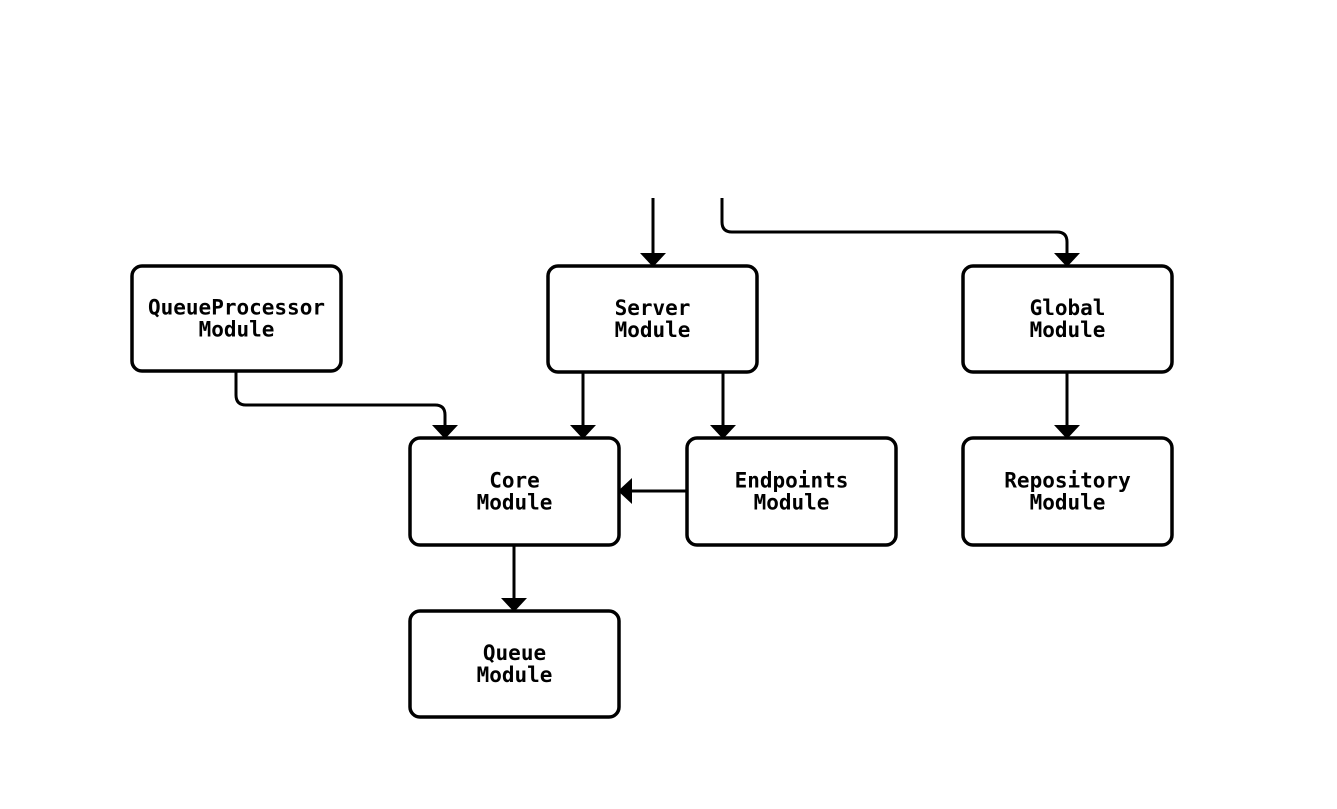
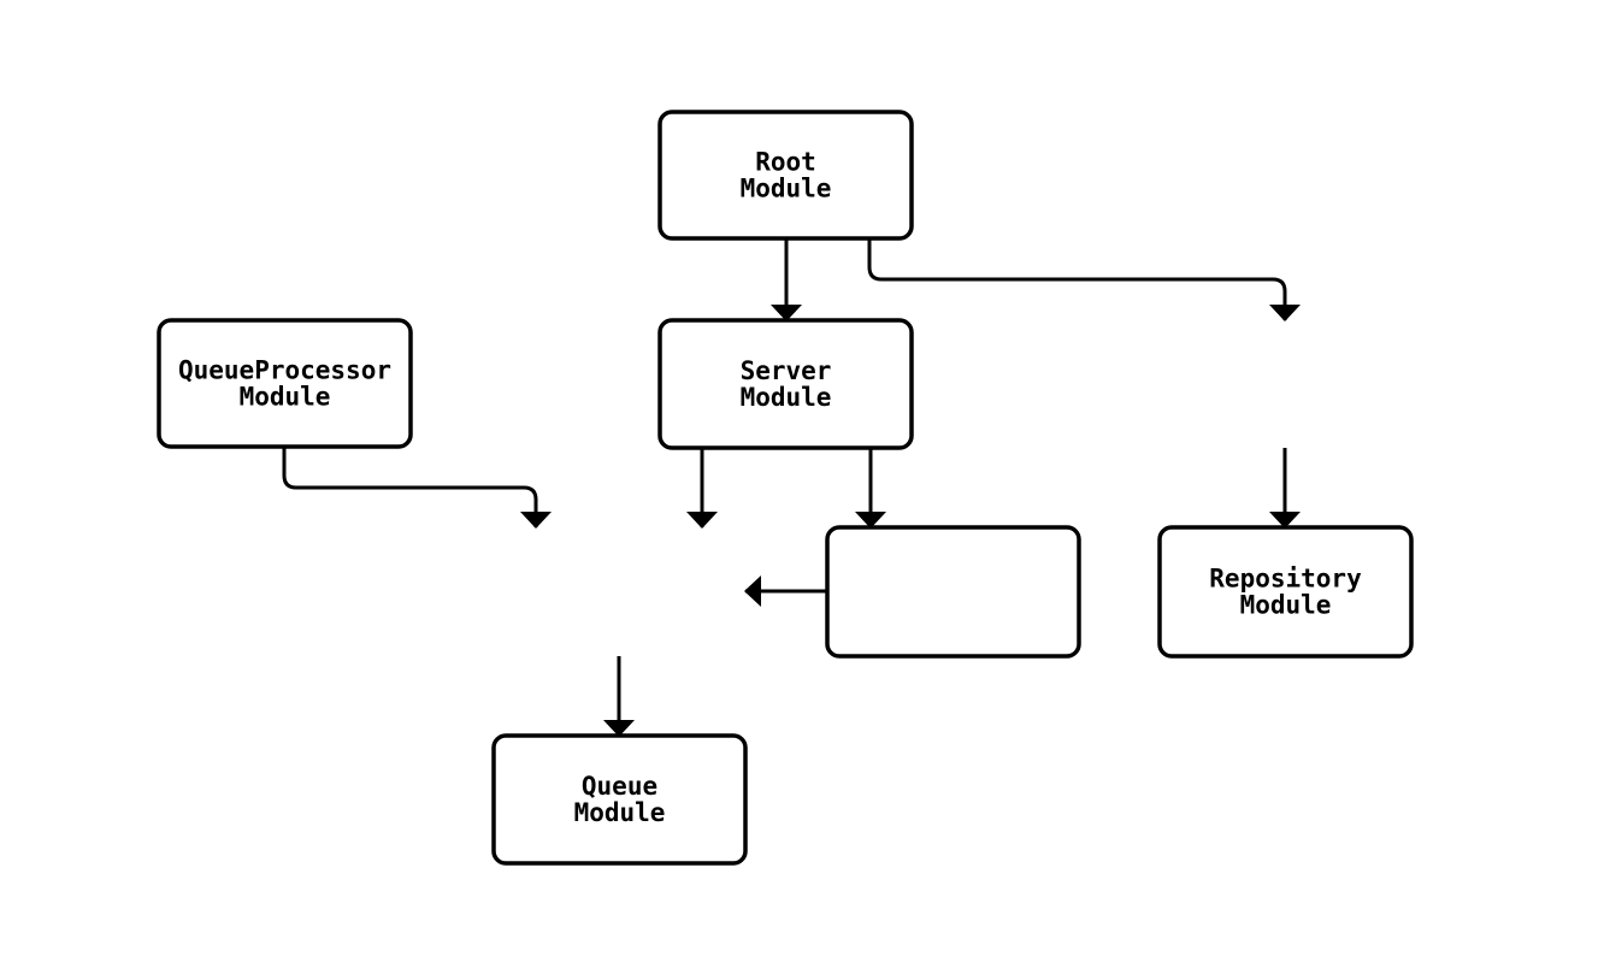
+ Root Module
  QueueProcessor Module
  Server Module
- Global Module
- Core Module
- Endpoints Module
  Repository Module
  Queue Module
